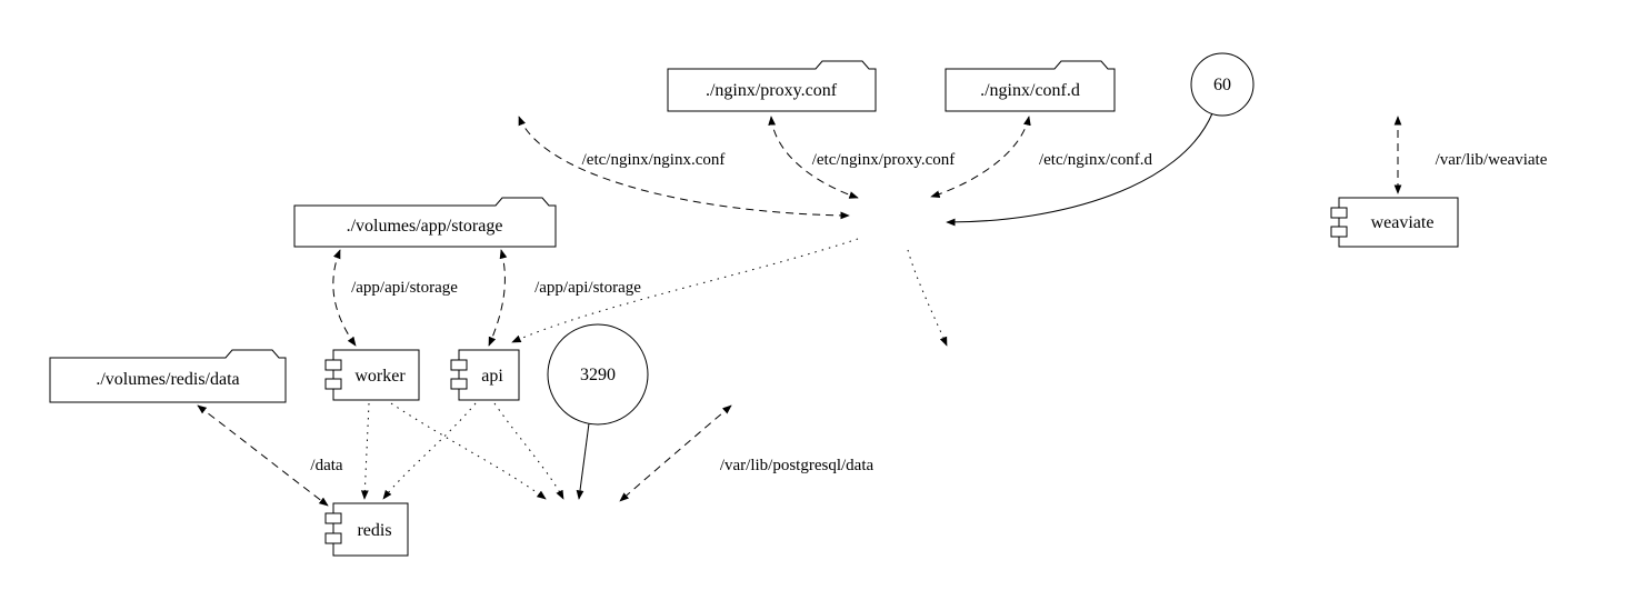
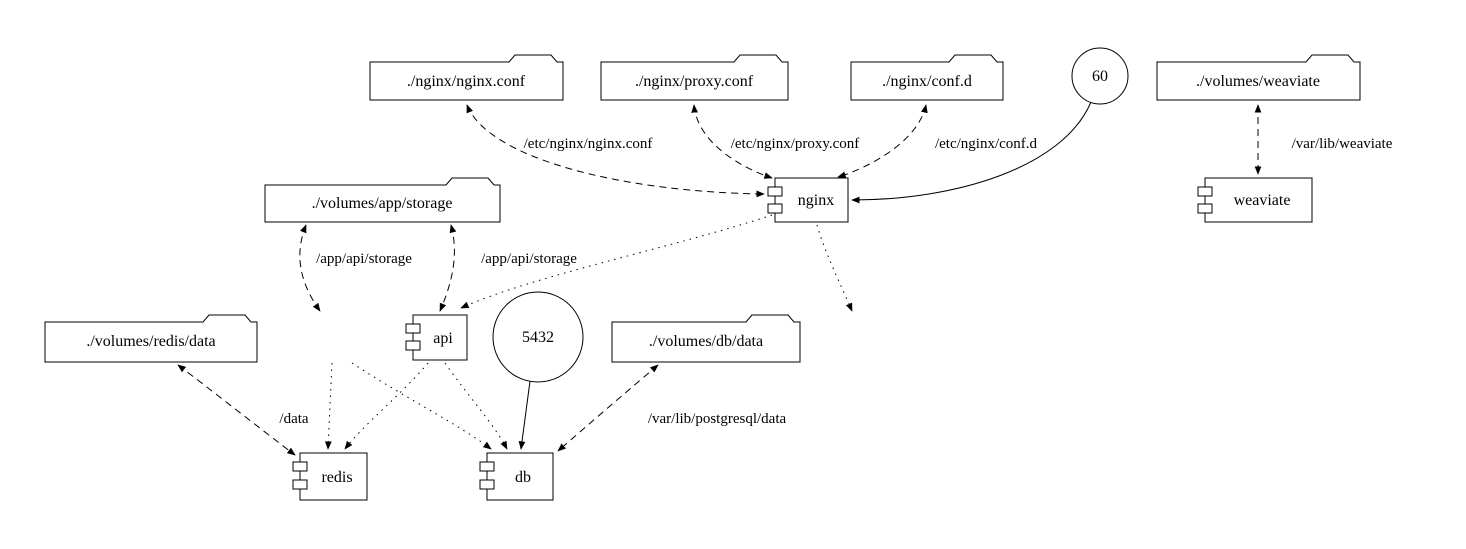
  /etc/nginx/nginx.conf
  /etc/nginx/proxy.conf
  /etc/nginx/conf.d
  /var/lib/weaviate
  /app/api/storage
  /app/api/storage
  /data
  /var/lib/postgresql/data
+ ./nginx/nginx.conf
  ./nginx/proxy.conf
  ./nginx/conf.d
  60
+ ./volumes/weaviate
  ./volumes/app/storage
  ./volumes/redis/data
- 3290
+ 5432
+ ./volumes/db/data
+ nginx
  weaviate
- worker
  api
  redis
+ db
